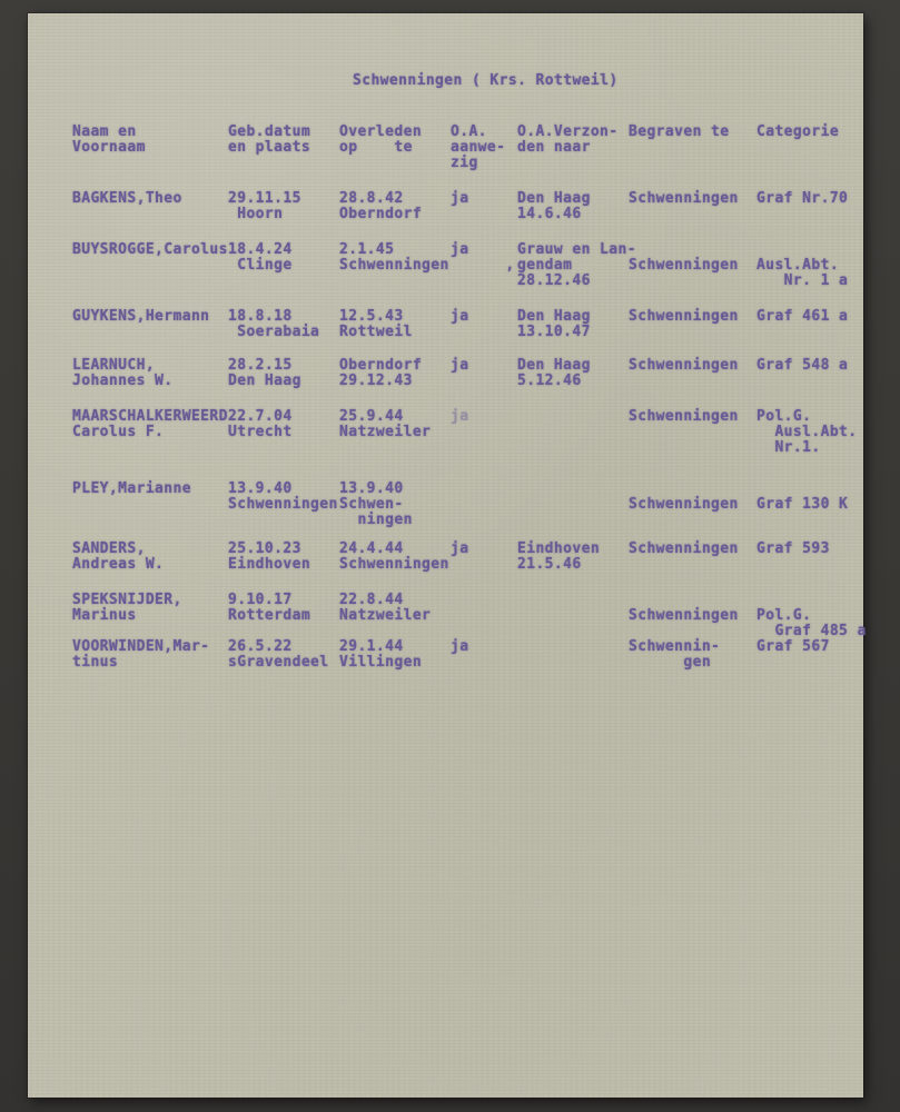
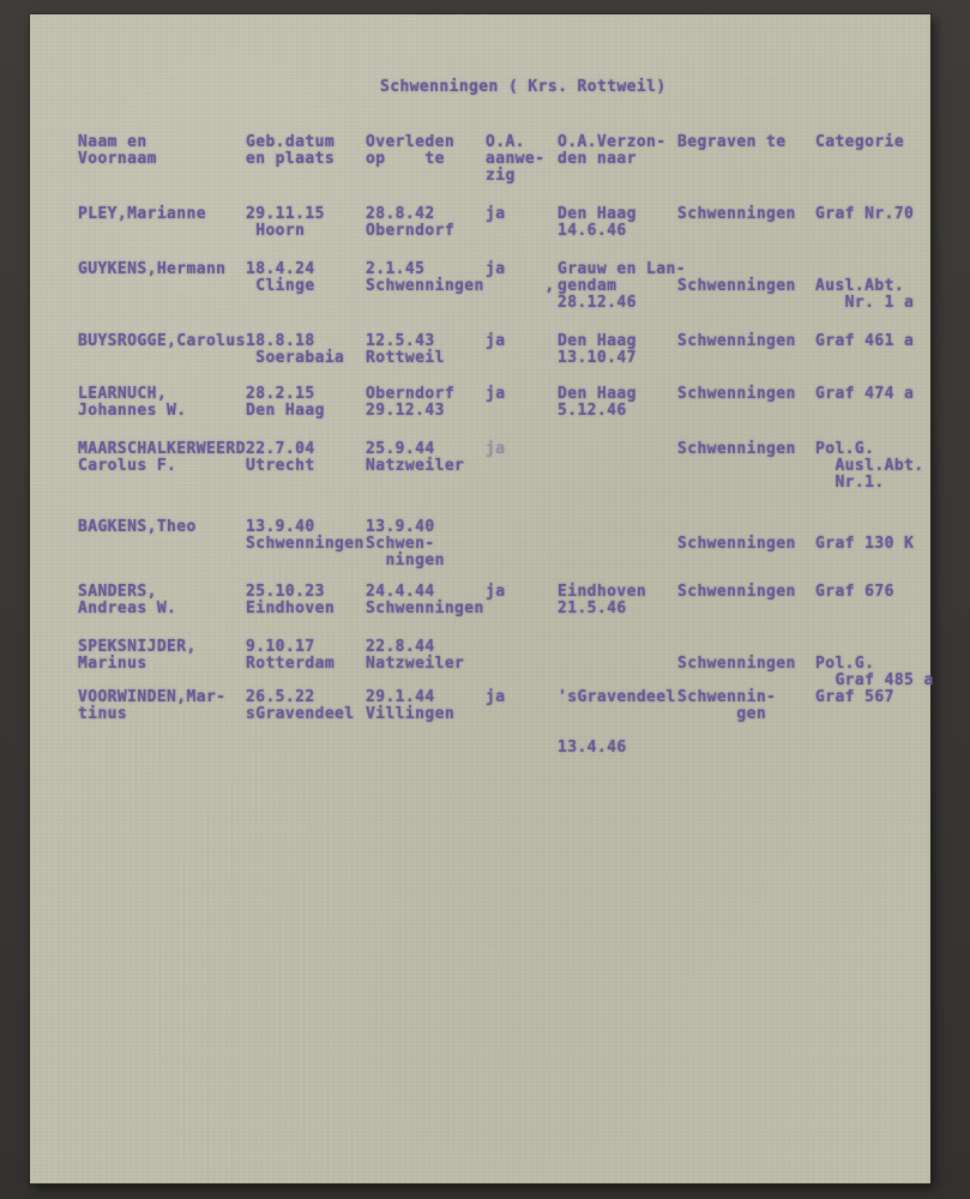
  Schwenningen ( Krs. Rottweil)
  Naam en
  Voornaam
  Geb.datum
  en plaats
  Overleden
  op te
  O.A.
  aanwe-
  zig
  O.A.Verzon-
  den naar
  Begraven te
  Categorie
- BAGKENS,Theo
+ PLEY,Marianne
  29.11.15
  Hoorn
  28.8.42
  Oberndorf
  ja
  Den Haag
  14.6.46
  Schwenningen
  Graf Nr.70
- BUYSROGGE,Carolus
+ GUYKENS,Hermann
  18.4.24
  Clinge
  2.1.45
  Schwenningen
  ja
  ,
  Grauw en Lan-
  gendam
  28.12.46
  Schwenningen
  Ausl.Abt.
  Nr. 1 a
- GUYKENS,Hermann
+ BUYSROGGE,Carolus
  18.8.18
  Soerabaia
  12.5.43
  Rottweil
  ja
  Den Haag
  13.10.47
  Schwenningen
  Graf 461 a
  LEARNUCH,
  Johannes W.
  28.2.15
  Den Haag
  Oberndorf
  29.12.43
  ja
  Den Haag
  5.12.46
  Schwenningen
- Graf 548 a
+ Graf 474 a
  MAARSCHALKERWEERD
  Carolus F.
  22.7.04
  Utrecht
  25.9.44
  Natzweiler
  ja
  Schwenningen
  Pol.G.
  Ausl.Abt.
  Nr.1.
- PLEY,Marianne
+ BAGKENS,Theo
  13.9.40
  Schwenningen
  13.9.40
  Schwen-
  ningen
  Schwenningen
  Graf 130 K
  SANDERS,
  Andreas W.
  25.10.23
  Eindhoven
  24.4.44
  Schwenningen
  ja
  Eindhoven
  21.5.46
  Schwenningen
- Graf 593
+ Graf 676
  SPEKSNIJDER,
  Marinus
  9.10.17
  Rotterdam
  22.8.44
  Natzweiler
  Schwenningen
  Pol.G.
  Graf 485 a
  VOORWINDEN,Mar-
  tinus
  26.5.22
  sGravendeel
  29.1.44
  Villingen
  ja
+ 'sGravendeel
+ 13.4.46
  Schwennin-
  gen
  Graf 567
